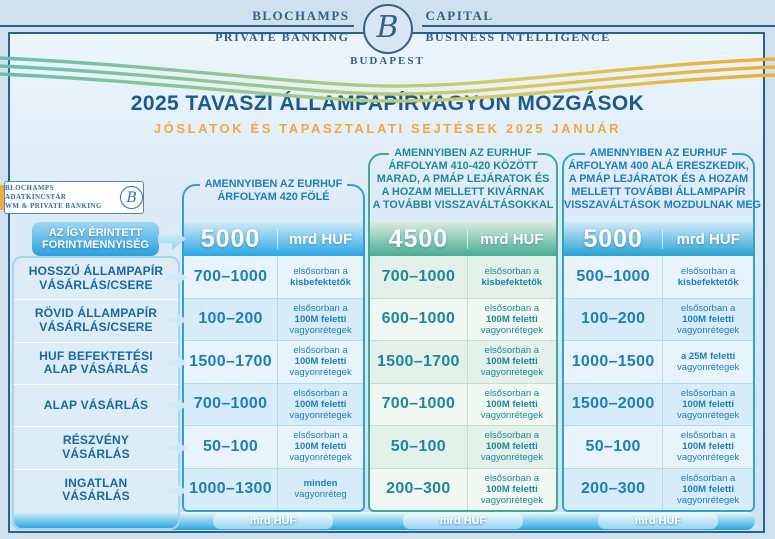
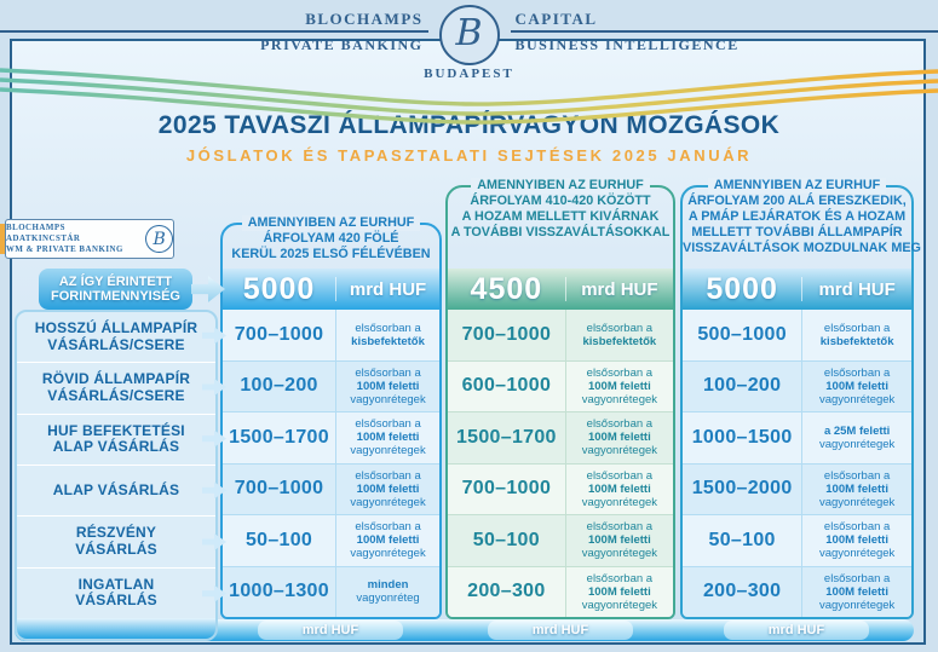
  BLOCHAMPS
  CAPITAL
  PRIVATE BANKING
  BUSINESS INTELLIGENCE
  BUDAPEST
  B
  2025 TAVASZI ÁLLAMPAPÍRVAGYON MOZGÁSOK
  JÓSLATOK ÉS TAPASZTALATI SEJTÉSEK 2025 JANUÁR
  B
  AZ ÍGY ÉRINTETT
  FORINTMENNYISÉG
  HOSSZÚ ÁLLAMPAPÍR
  VÁSÁRLÁS/CSERE
  RÖVID ÁLLAMPAPÍR
  VÁSÁRLÁS/CSERE
  HUF BEFEKTETÉSI
  ALAP VÁSÁRLÁS
  ALAP VÁSÁRLÁS
  RÉSZVÉNY
  VÁSÁRLÁS
  INGATLAN
  VÁSÁRLÁS
  AMENNYIBEN AZ EURHUF
  ÁRFOLYAM 420 FÖLÉ
+ KERÜL 2025 ELSŐ FÉLÉVÉBEN
  5000
  mrd HUF
  700–1000
  elsősorban a
  kisbefektetők
  100–200
  elsősorban a
  100M feletti
  vagyonrétegek
  1500–1700
  elsősorban a
  100M feletti
  vagyonrétegek
  700–1000
  elsősorban a
  100M feletti
  vagyonrétegek
  50–100
  elsősorban a
  100M feletti
  vagyonrétegek
  1000–1300
  minden
  vagyonréteg
  AMENNYIBEN AZ EURHUF
  ÁRFOLYAM 410-420 KÖZÖTT
- MARAD, A PMÁP LEJÁRATOK ÉS
  A HOZAM MELLETT KIVÁRNAK
  A TOVÁBBI VISSZAVÁLTÁSOKKAL
  4500
  mrd HUF
  700–1000
  elsősorban a
  kisbefektetők
  600–1000
  elsősorban a
  100M feletti
  vagyonrétegek
  1500–1700
  elsősorban a
  100M feletti
  vagyonrétegek
  700–1000
  elsősorban a
  100M feletti
  vagyonrétegek
  50–100
  elsősorban a
  100M feletti
  vagyonrétegek
  200–300
  elsősorban a
  100M feletti
  vagyonrétegek
  AMENNYIBEN AZ EURHUF
- ÁRFOLYAM 400 ALÁ ERESZKEDIK,
+ ÁRFOLYAM 200 ALÁ ERESZKEDIK,
  A PMÁP LEJÁRATOK ÉS A HOZAM
  MELLETT TOVÁBBI ÁLLAMPAPÍR
  VISSZAVÁLTÁSOK MOZDULNAK MEG
  5000
  mrd HUF
  500–1000
  elsősorban a
  kisbefektetők
  100–200
  elsősorban a
  100M feletti
  vagyonrétegek
  1000–1500
  a 25M feletti
  vagyonrétegek
  1500–2000
  elsősorban a
  100M feletti
  vagyonrétegek
  50–100
  elsősorban a
  100M feletti
  vagyonrétegek
  200–300
  elsősorban a
  100M feletti
  vagyonrétegek
  mrd HUF
  mrd HUF
  mrd HUF
